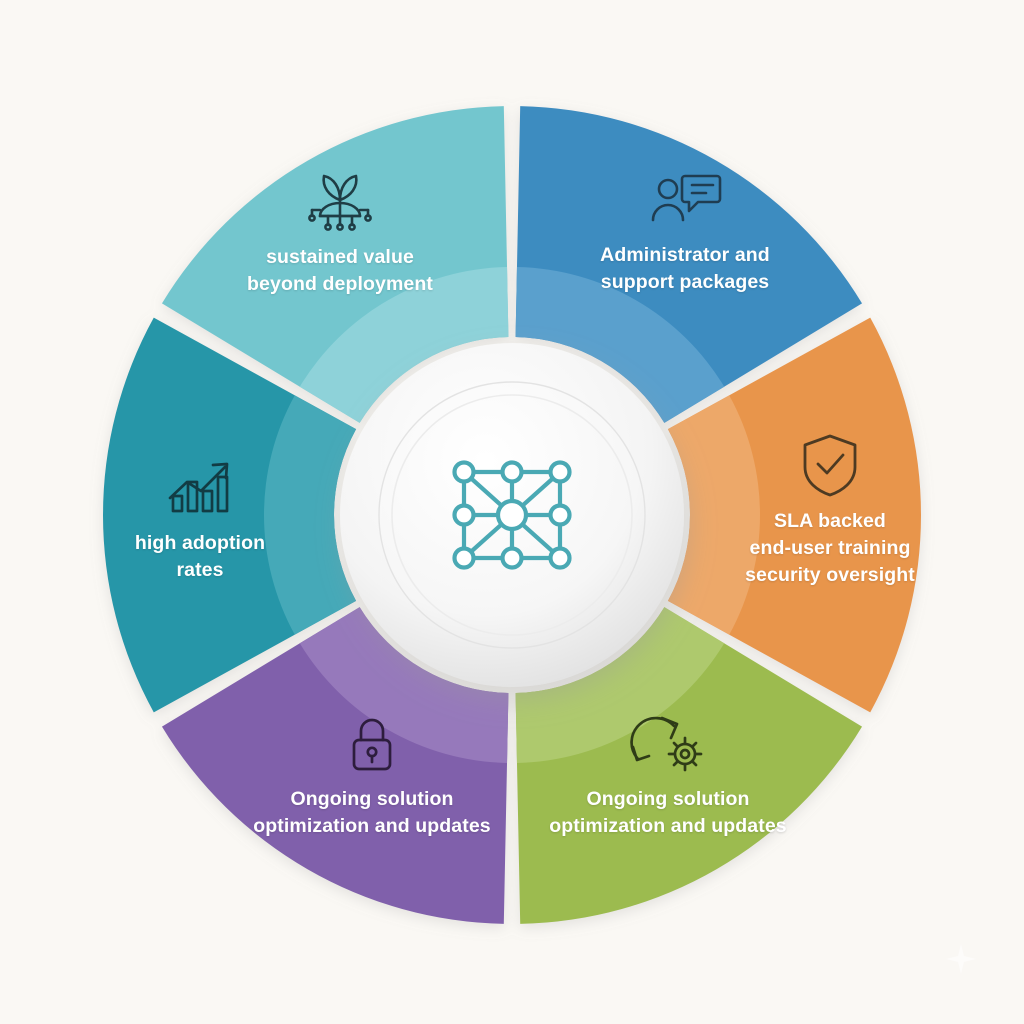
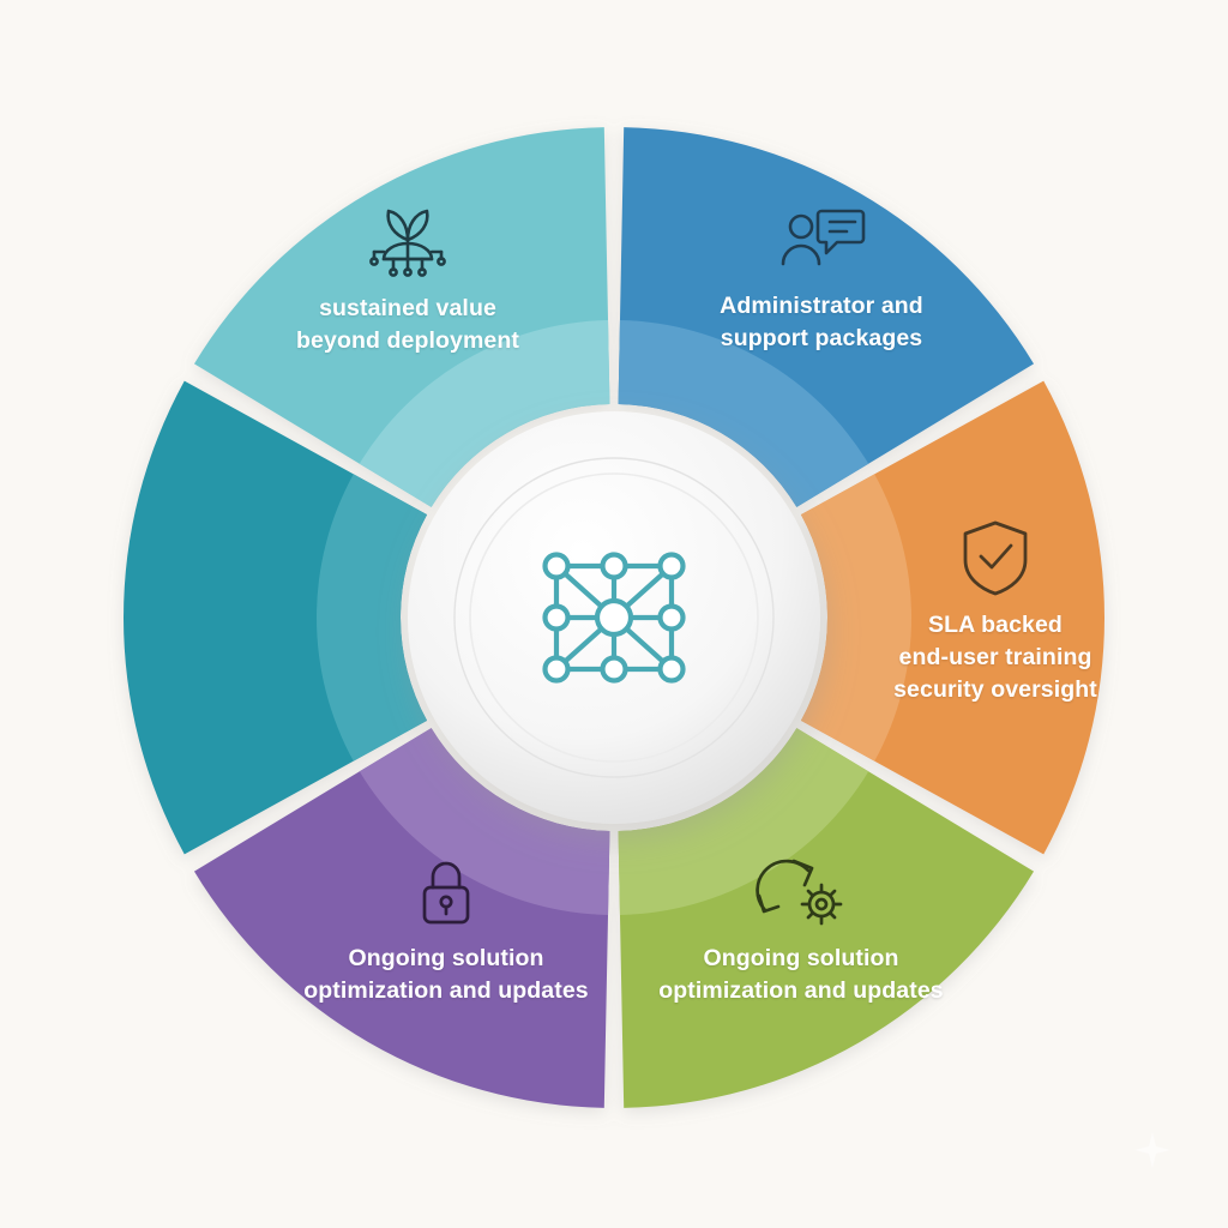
  Administrator and
  support packages
  SLA backed
  end-user training
  security oversight
  Ongoing solution
  optimization and updates
  Ongoing solution
  optimization and updates
- high adoption
- rates
  sustained value
  beyond deployment
